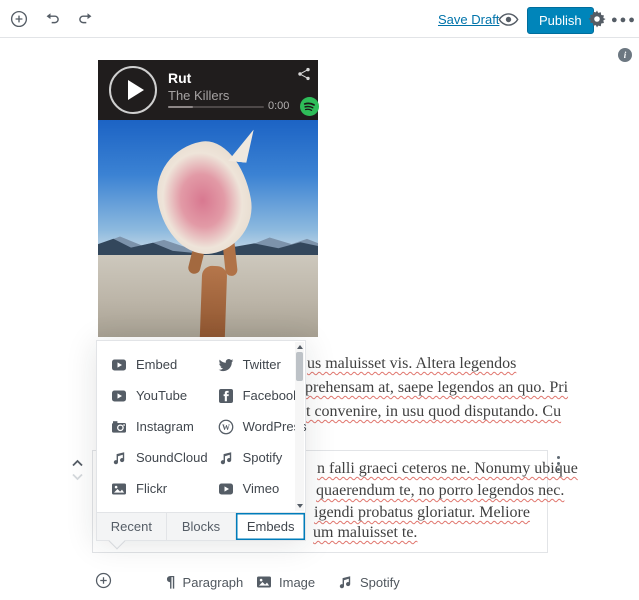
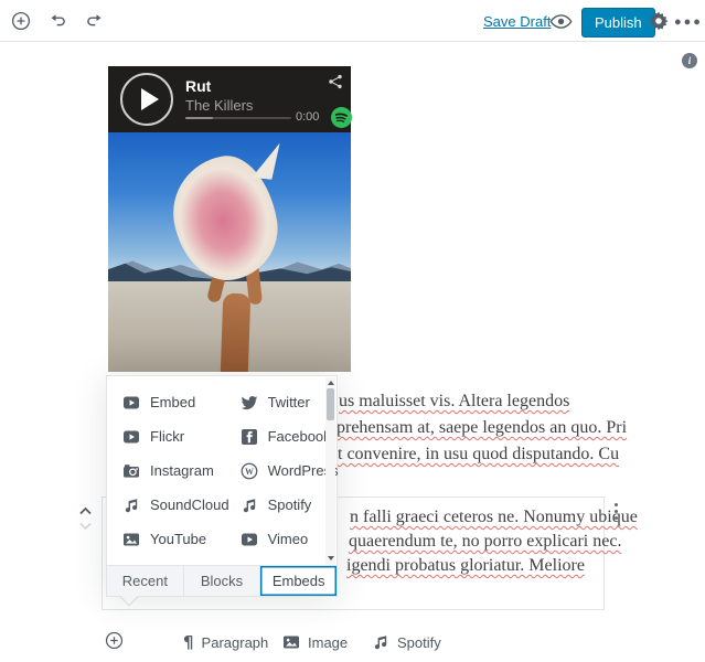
  Save Draft
  Publish
  ●●●
  i
  Rut
  The Killers
  0:00
  us maluisset vis. Altera legendos
  prehensam at, saepe legendos an quo. Pri
  t convenire, in usu quod disputando. Cu
  n falli graeci ceteros ne. Nonumy ubiue
- quaerendum te, no porro legendos nec.
+ quaerendum te, no porro explicari nec.
  igendi probatus gloriatur. Meliore
- um maluisset te.
  Embed
  Twitter
- YouTube
+ Flickr
  Faceboo
  Instagram
  W
  WordPre
  SoundCloud
  Spotify
- Flickr
+ YouTube
  Vimeo
  Recent
  Blocks
  Embeds
  ¶
  Paragraph
  Image
  Spotify
